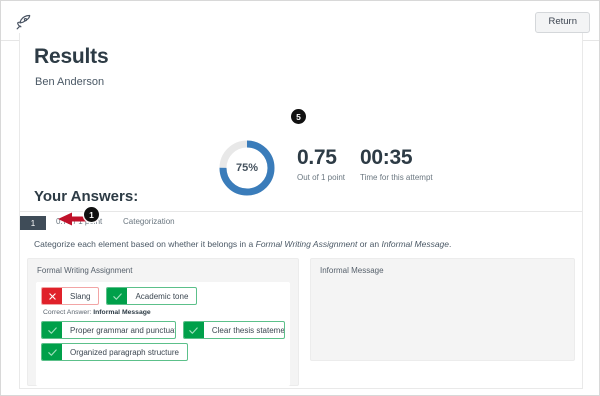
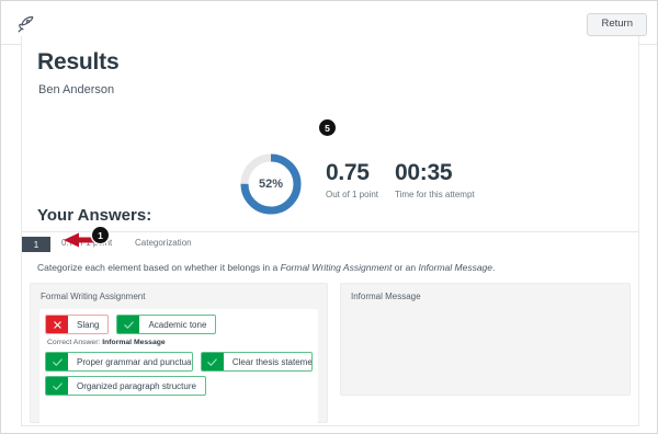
  Return
  Results
  Ben Anderson
- 75%
+ 52%
  0.75
  Out of 1 point
  00:35
  Time for this attempt
  Your Answers:
  1
  Categorization
  Categorize each element based on whether it belongs in a Formal Writing Assignment or an Informal Message.
  Formal Writing Assignment
  Slang
  Academic tone
  Proper grammar and punctua
  Clear thesis stateme
  Organized paragraph structure
  Informal Message
  1
  5
